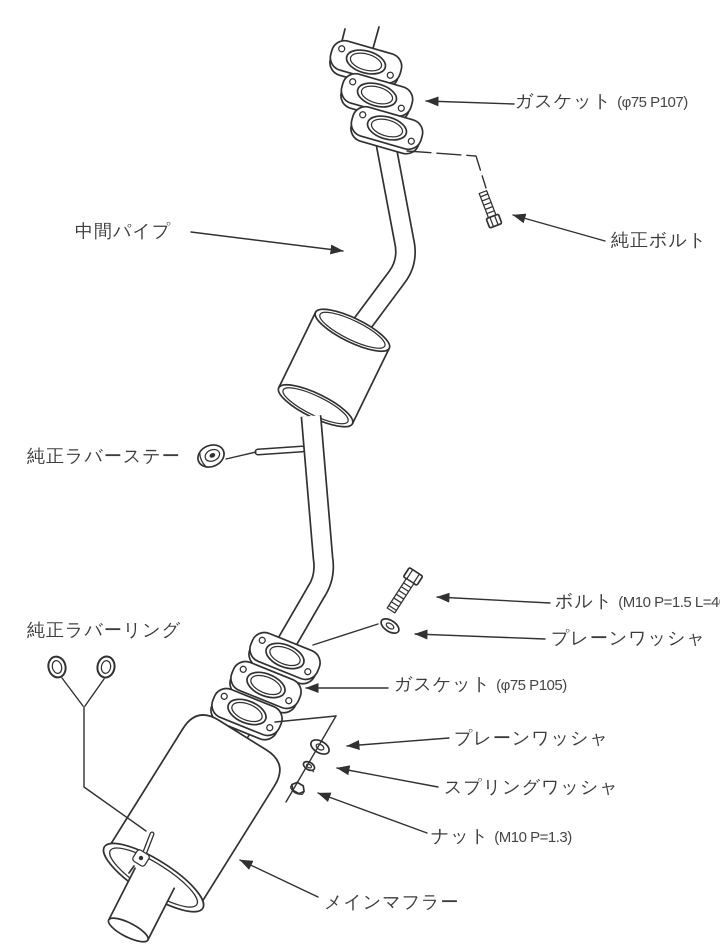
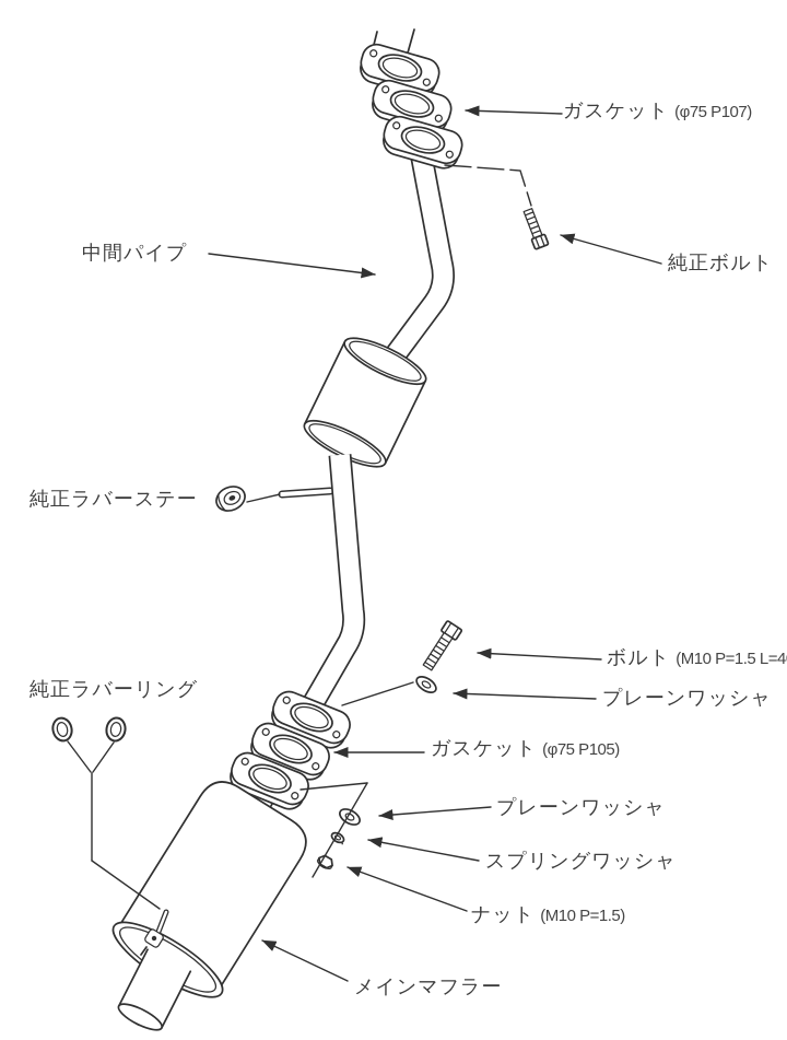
  ガスケット (φ75 P107)
  純正ボルト
  中間パイプ
  純正ラバーステー
  ボルト (M10 P=1.5 L=4
  プレーンワッシャ
  ガスケット (φ75 P105)
  純正ラバーリング
  プレーンワッシャ
  スプリングワッシャ
- ナット (M10 P=1.3)
+ ナット (M10 P=1.5)
  メインマフラー
